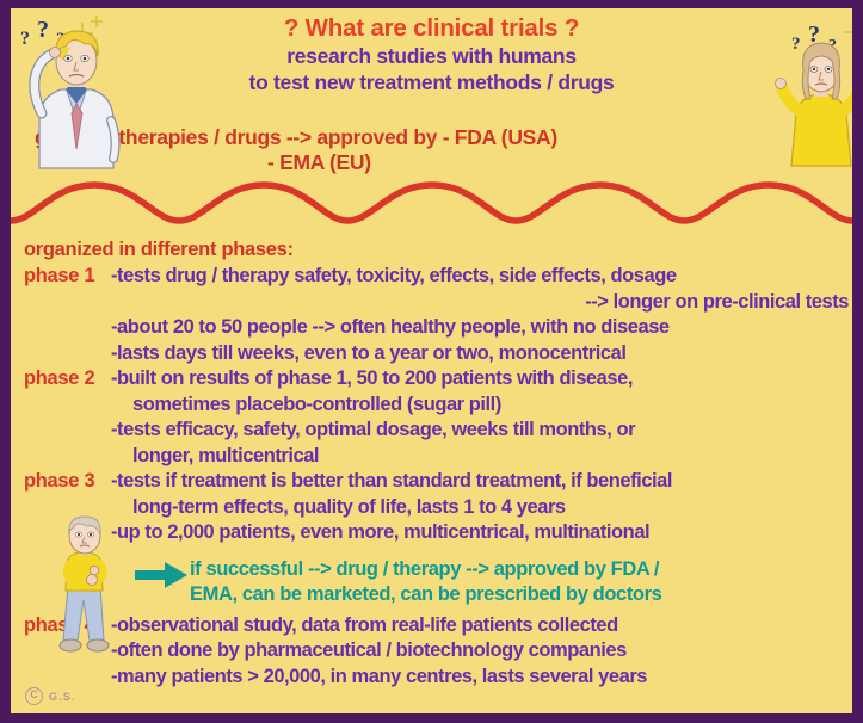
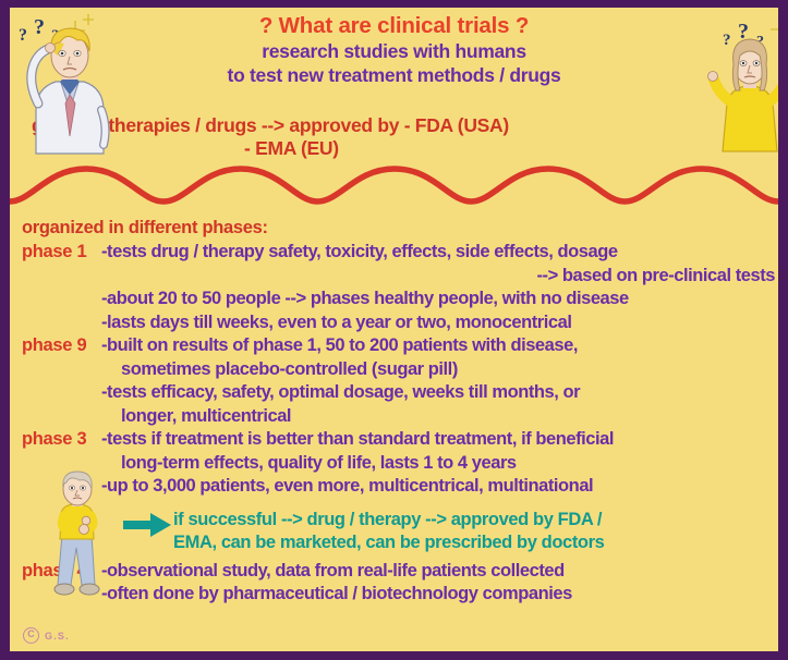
  ? What are clinical trials ?
  research studies with humans
  to test new treatment methods / drugs
  therapies / drugs --> approved by - FDA (USA)
  - EMA (EU)
  ?
  ?
  ?
  ?
  organized in different phases:
  phase 1
  -tests drug / therapy safety, toxicity, effects, side effects, dosage
- --> longer on pre-clinical tests
+ --> based on pre-clinical tests
- -about 20 to 50 people --> often healthy people, with no disease
+ -about 20 to 50 people --> phases healthy people, with no disease
  -lasts days till weeks, even to a year or two, monocentrical
- phase 2
+ phase 9
  -built on results of phase 1, 50 to 200 patients with disease,
  sometimes placebo-controlled (sugar pill)
  -tests efficacy, safety, optimal dosage, weeks till months, or
  longer, multicentrical
  phase 3
  -tests if treatment is better than standard treatment, if beneficial
  long-term effects, quality of life, lasts 1 to 4 years
- -up to 2,000 patients, even more, multicentrical, multinational
+ -up to 3,000 patients, even more, multicentrical, multinational
  if successful --> drug / therapy --> approved by FDA /
  EMA, can be marketed, can be prescribed by doctors
  -observational study, data from real-life patients collected
  -often done by pharmaceutical / biotechnology companies
- -many patients > 20,000, in many centres, lasts several years
  C
  G.S.
